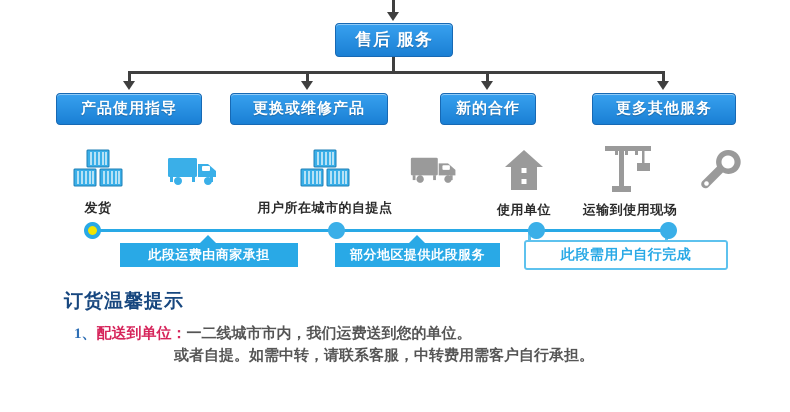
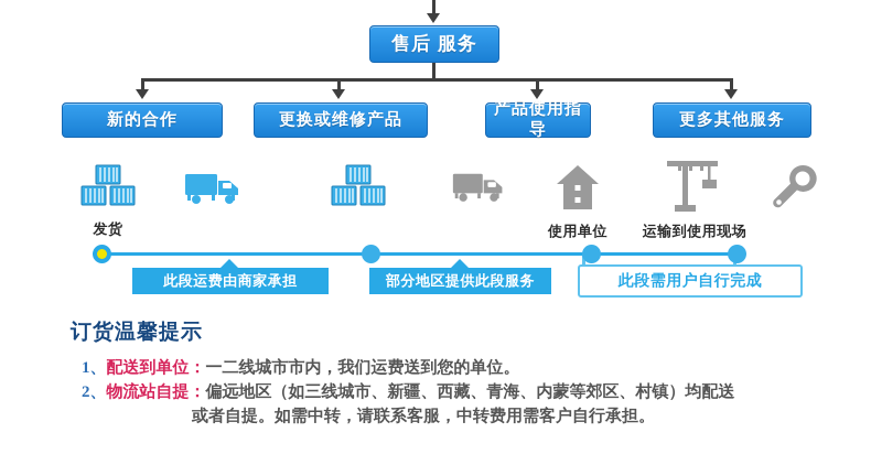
  售后 服务
- 产品使用指导
+ 新的合作
  更换或维修产品
- 新的合作
+ 产品使用指导
  更多其他服务
  发货
- 用户所在城市的自提点
  使用单位
  运输到使用现场
  此段运费由商家承担
  部分地区提供此段服务
  此段需用户自行完成
  订货温馨提示
  1、
  配送到单位：
  一二线城市市内，我们运费送到您的单位。
+ 2、
+ 物流站自提：
+ 偏远地区（如三线城市、新疆、西藏、青海、内蒙等郊区、村镇）均配送
  或者自提。如需中转，请联系客服，中转费用需客户自行承担。
